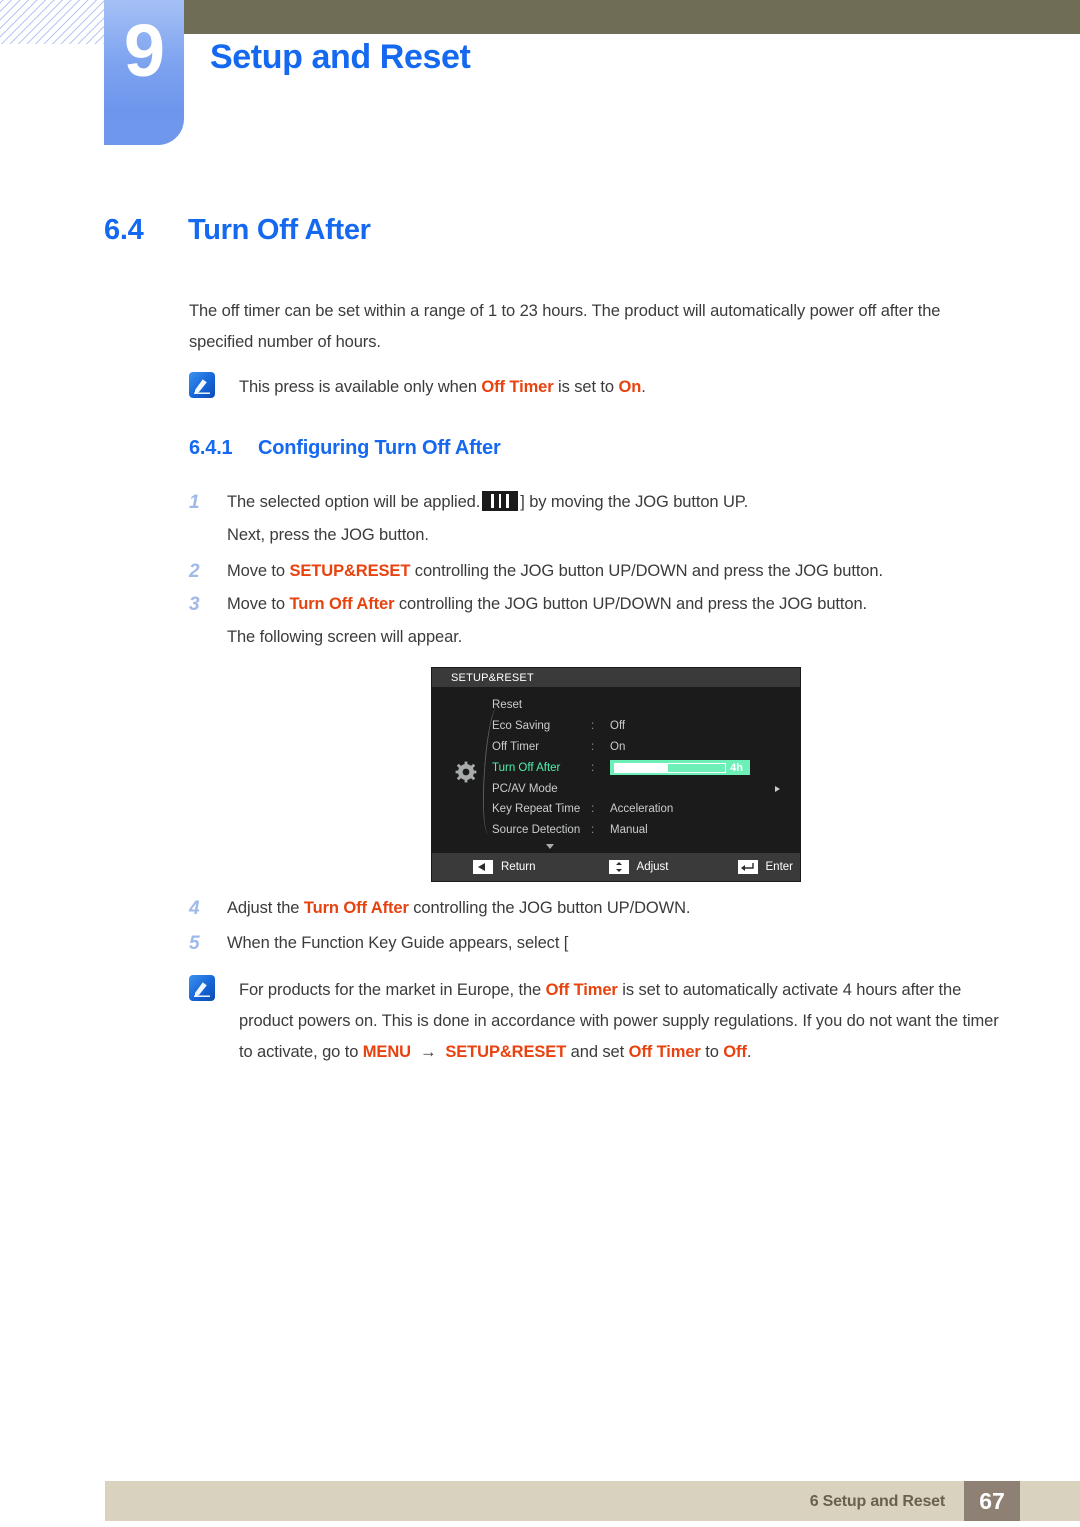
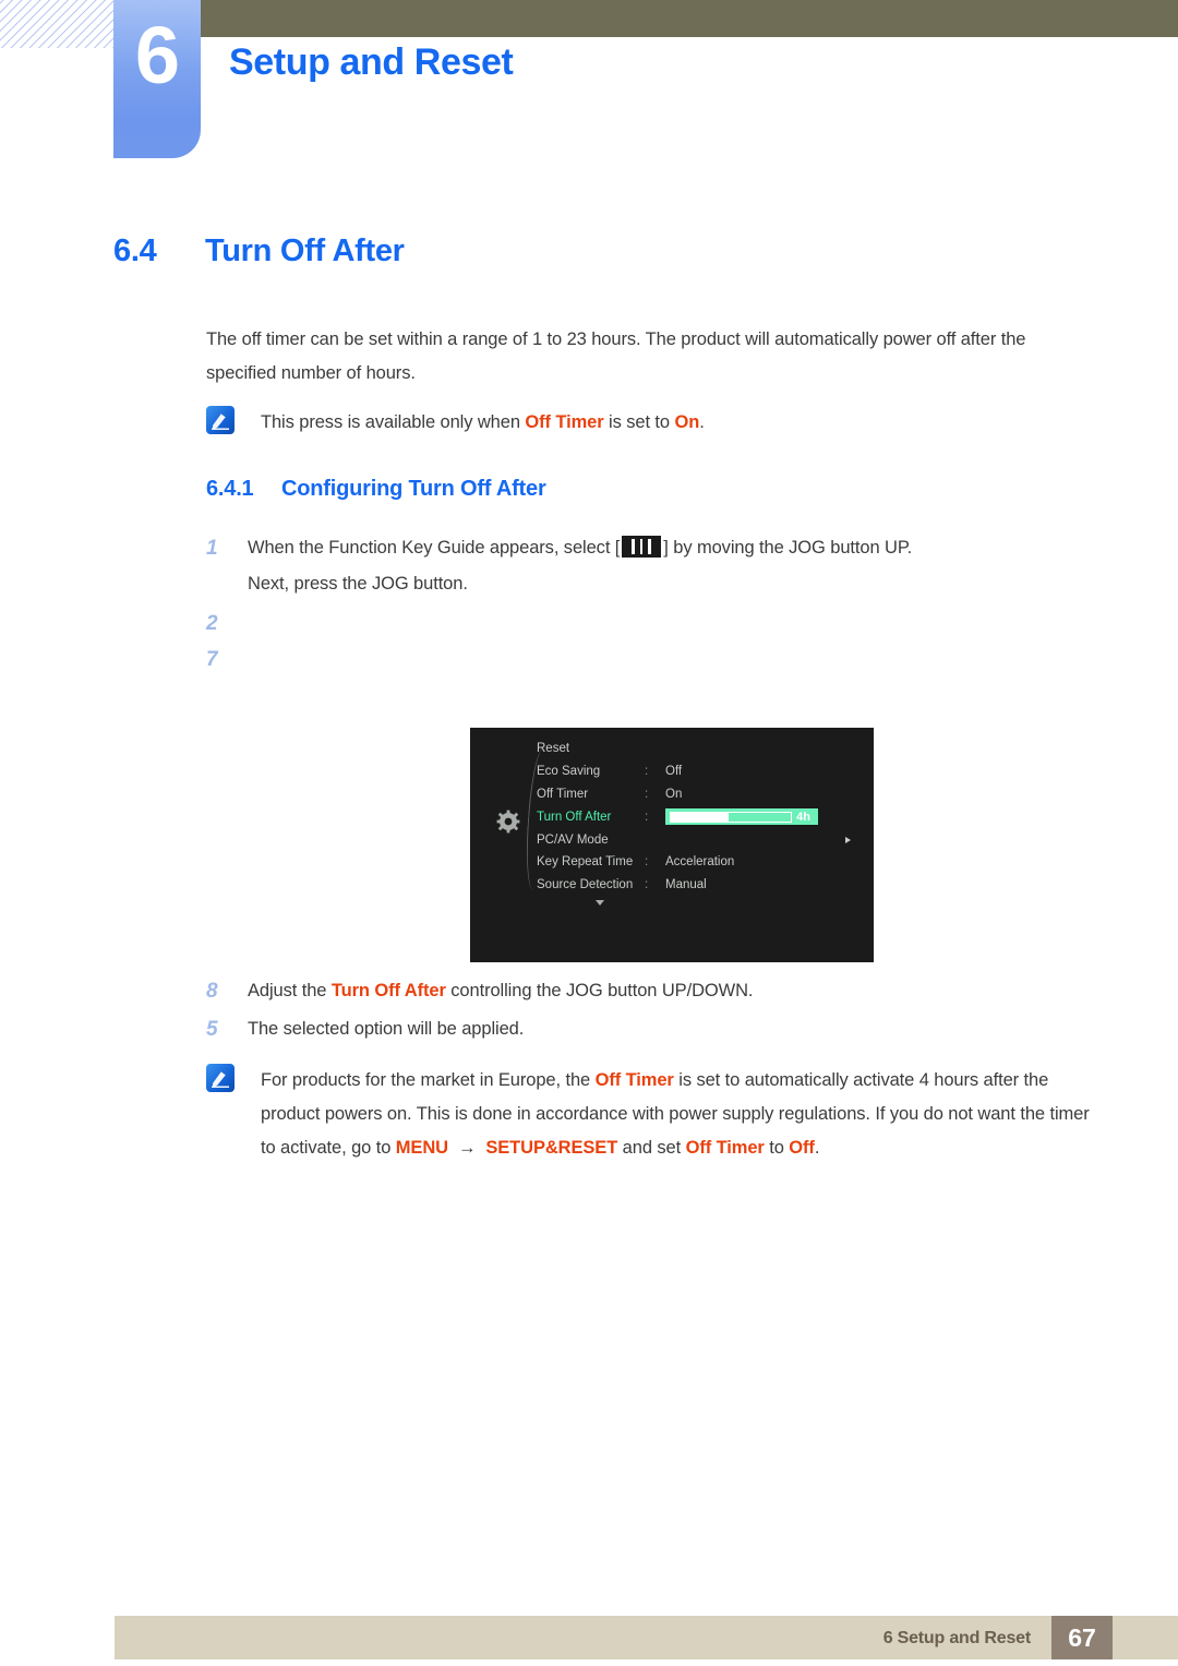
- 9
+ 6
  Setup and Reset
  6.4
  Turn Off After
  The off timer can be set within a range of 1 to 23 hours. The product will automatically power off after the specified number of hours.
  This press is available only when Off Timer is set to On.
  6.4.1
  Configuring Turn Off After
  1
- The selected option will be applied. ] by moving the JOG button UP.
+ When the Function Key Guide appears, select [ ] by moving the JOG button UP.
  Next, press the JOG button.
  2
- Move to SETUP&RESET controlling the JOG button UP/DOWN and press the JOG button.
- 3
+ 7
- Move to Turn Off After controlling the JOG button UP/DOWN and press the JOG button.
- The following screen will appear.
- SETUP&RESET
  Reset
  Eco Saving
  :
  Off
  Off Timer
  :
  On
  Turn Off After
  :
  4h
  PC/AV Mode
  Key Repeat Time
  :
  Acceleration
  Source Detection
  :
  Manual
- Return
- Adjust
- Enter
- 4
+ 8
  Adjust the Turn Off After controlling the JOG button UP/DOWN.
  5
- When the Function Key Guide appears, select [
+ The selected option will be applied.
  For products for the market in Europe, the Off Timer is set to automatically activate 4 hours after the product powers on. This is done in accordance with power supply regulations. If you do not want the timer to activate, go to MENU → SETUP&RESET and set Off Timer to Off.
  6 Setup and Reset
  67
